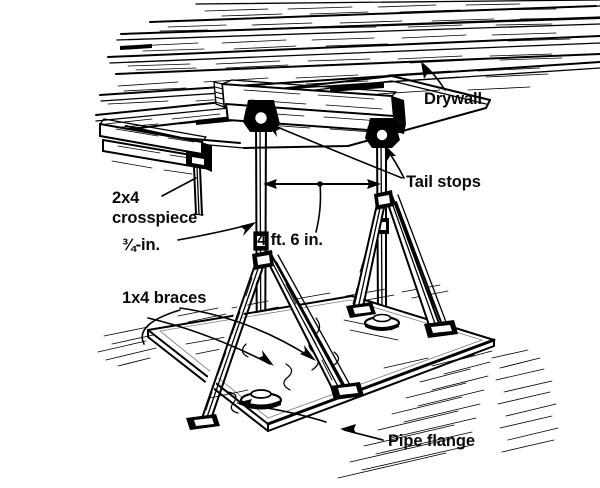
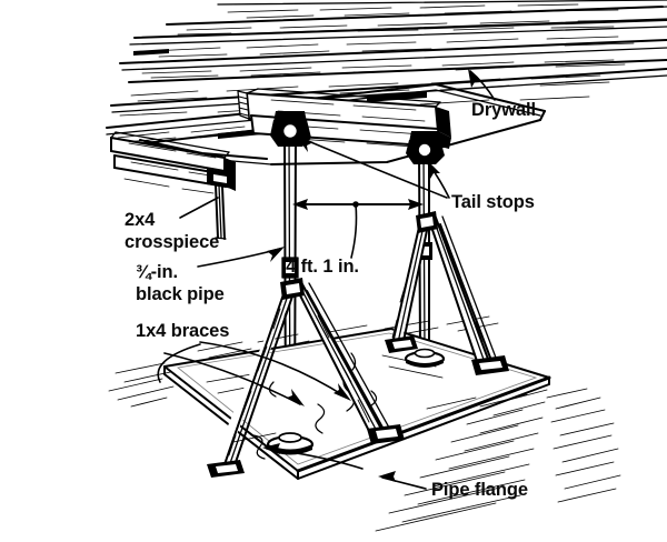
- 4 ft. 6 in.
+ 4 ft. 1 in.
  Drywall
  Tail stops
  2x4
  crosspiece
  ¾-in.
+ black pipe
  1x4 braces
  Pipe flange
